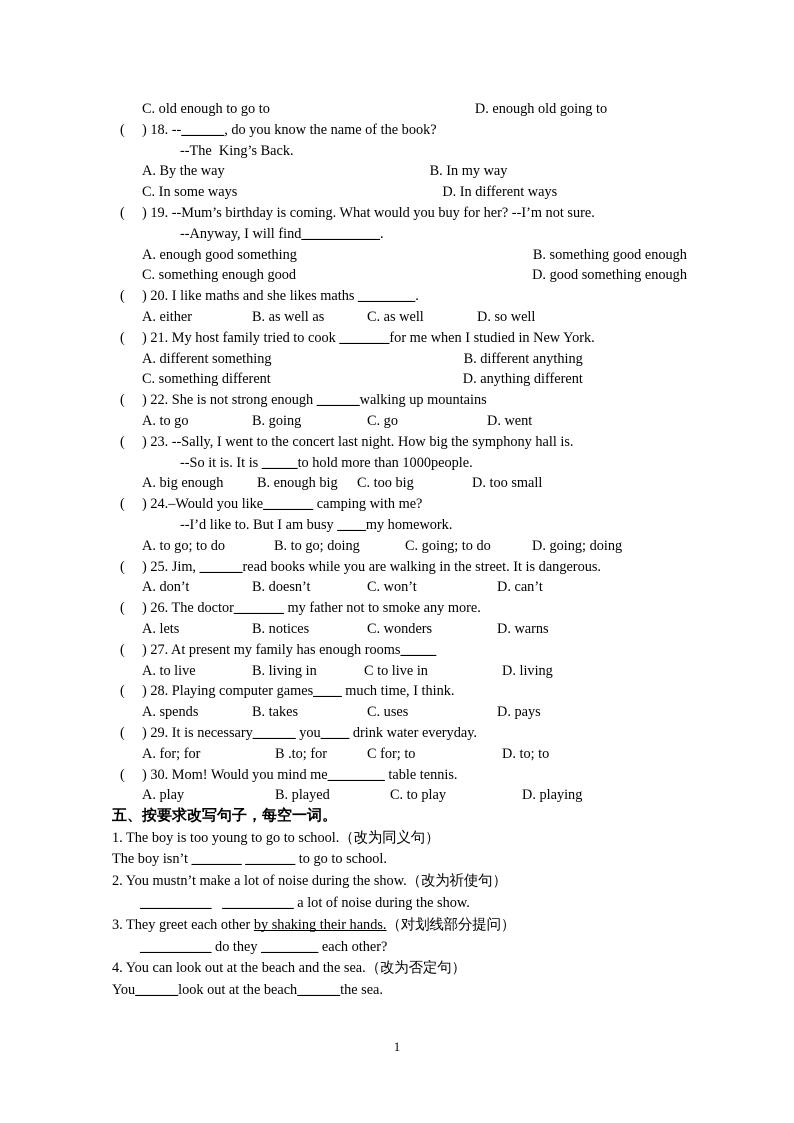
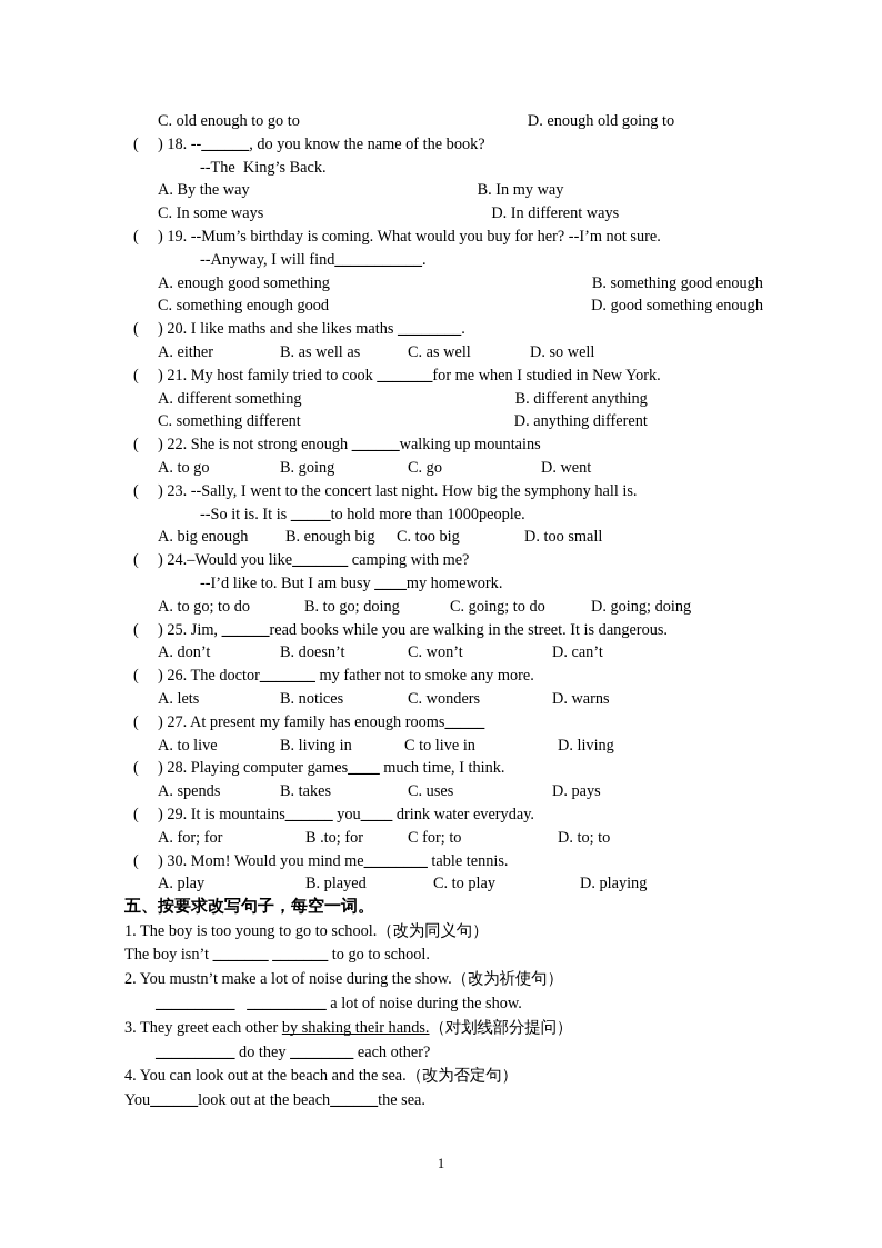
  C. old enough to go to D. enough old going to
  ( ) 18. --______, do you know the name of the book?
  --The King’s Back.
  A. By the way B. In my way
  C. In some ways D. In different ways
  ( ) 19. --Mum’s birthday is coming. What would you buy for her? --I’m not sure.
  --Anyway, I will find___________.
  A. enough good something B. something good enough
  C. something enough good D. good something enough
  ( ) 20. I like maths and she likes maths ________.
  A. either B. as well as C. as well D. so well
  ( ) 21. My host family tried to cook _______for me when I studied in New York.
  A. different something B. different anything
  C. something different D. anything different
  ( ) 22. She is not strong enough ______walking up mountains
  A. to go B. going C. go D. went
  ( ) 23. --Sally, I went to the concert last night. How big the symphony hall is.
  --So it is. It is _____to hold more than 1000people.
  A. big enough B. enough big C. too big D. too small
  ( ) 24.–Would you like_______ camping with me?
  --I’d like to. But I am busy ____my homework.
  A. to go; to do B. to go; doing C. going; to do D. going; doing
  ( ) 25. Jim, ______read books while you are walking in the street. It is dangerous.
  A. don’t B. doesn’t C. won’t D. can’t
  ( ) 26. The doctor_______ my father not to smoke any more.
  A. lets B. notices C. wonders D. warns
  ( ) 27. At present my family has enough rooms_____
  A. to live B. living in C to live in D. living
  ( ) 28. Playing computer games____ much time, I think.
  A. spends B. takes C. uses D. pays
- ( ) 29. It is necessary______ you____ drink water everyday.
+ ( ) 29. It is mountains______ you____ drink water everyday.
  A. for; for B .to; for C for; to D. to; to
  ( ) 30. Mom! Would you mind me________ table tennis.
  A. play B. played C. to play D. playing
  五、按要求改写句子，每空一词。
  1. The boy is too young to go to school.（改为同义句）
  The boy isn’t _______ _______ to go to school.
  2. You mustn’t make a lot of noise during the show.（改为祈使句）
  __________ __________ a lot of noise during the show.
  3. They greet each other by shaking their hands.（对划线部分提问）
  __________ do they ________ each other?
  4. You can look out at the beach and the sea.（改为否定句）
  You______look out at the beach______the sea.
  1
